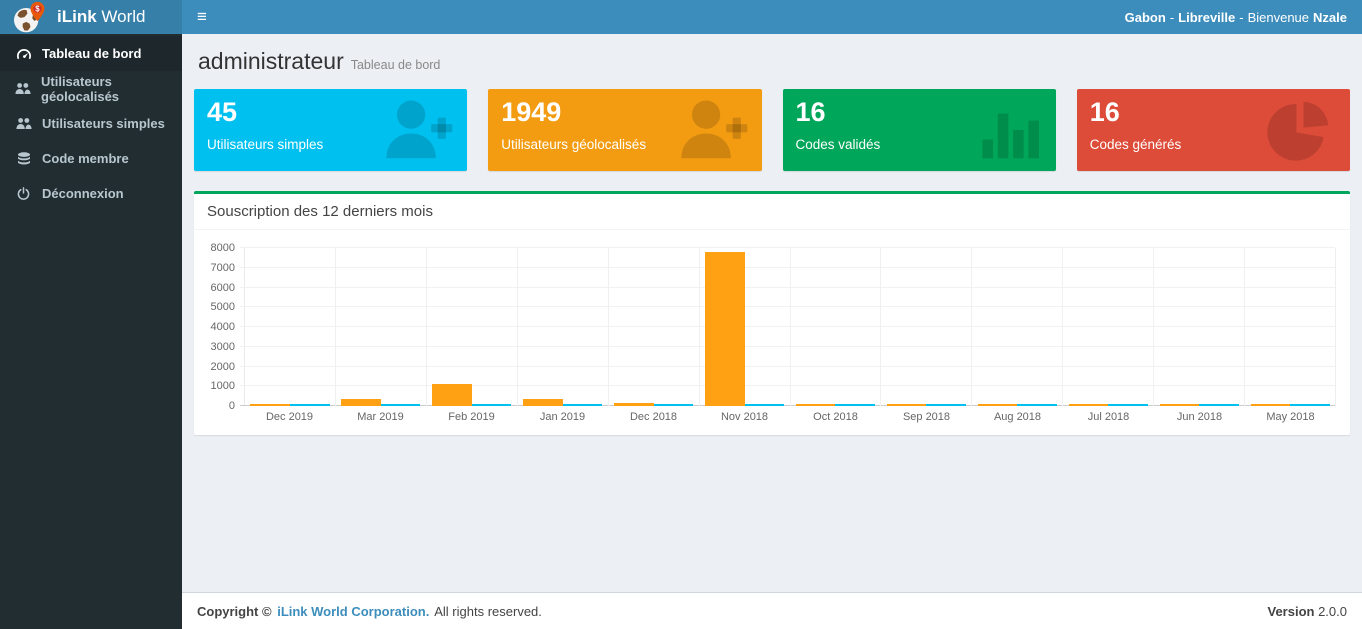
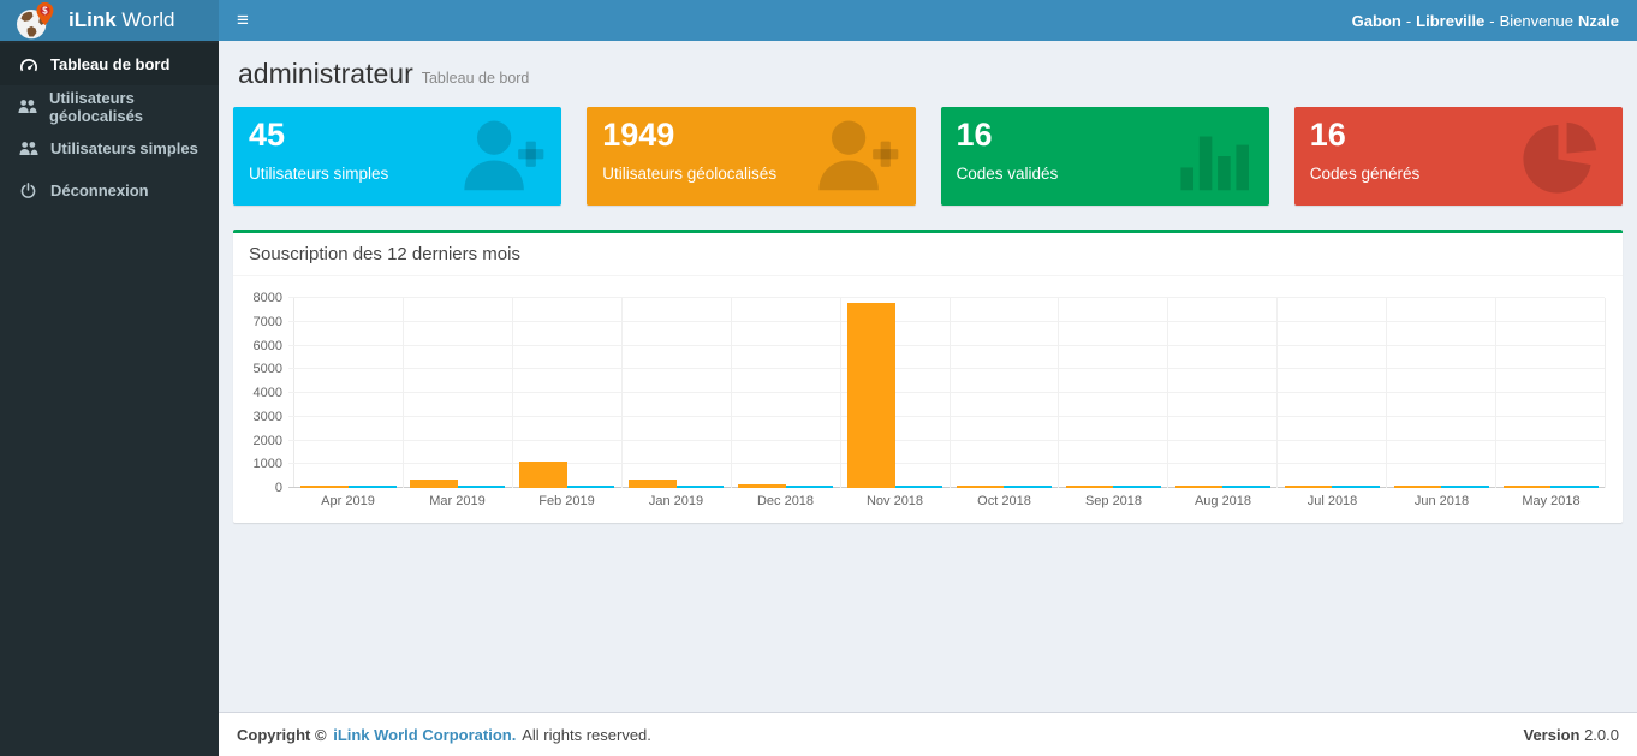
  $
  iLink World
  Tableau de bord
  Utilisateurs géolocalisés
  Utilisateurs simples
- Code membre
  Déconnexion
  ≡
  Gabon
  -
  Libreville
  -
  Bienvenue
  Nzale
  administrateur Tableau de bord
  45
  Utilisateurs simples
  1949
  Utilisateurs géolocalisés
  16
  Codes validés
  16
  Codes générés
  Souscription des 12 derniers mois
  0
  1000
  2000
  3000
  4000
  5000
  6000
  7000
  8000
- Dec 2019
+ Apr 2019
  Mar 2019
  Feb 2019
  Jan 2019
  Dec 2018
  Nov 2018
  Oct 2018
  Sep 2018
  Aug 2018
  Jul 2018
  Jun 2018
  May 2018
  Copyright © iLink World Corporation. All rights reserved.
  Version 2.0.0
